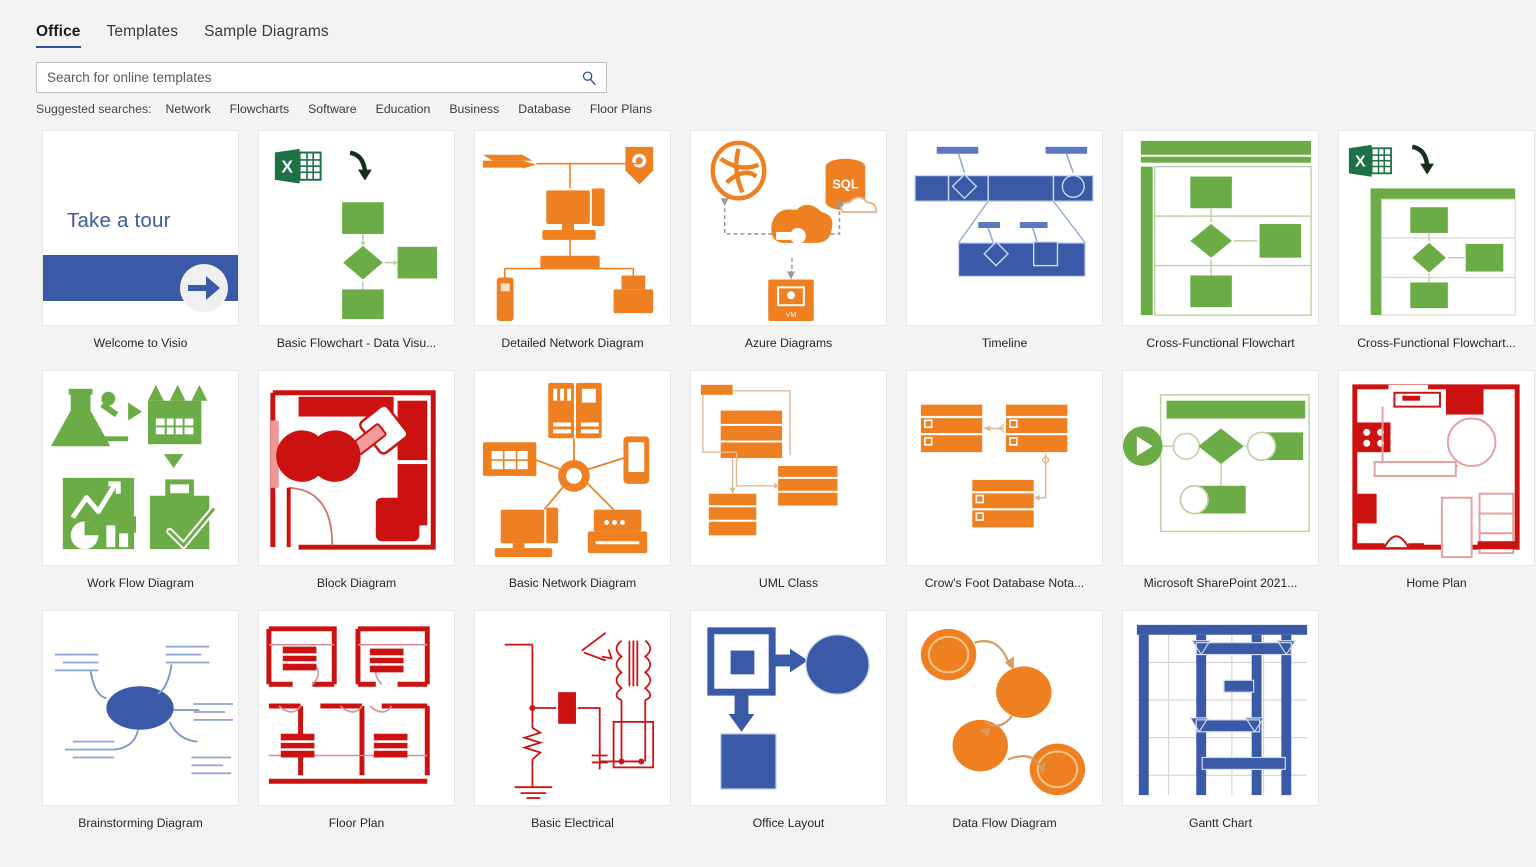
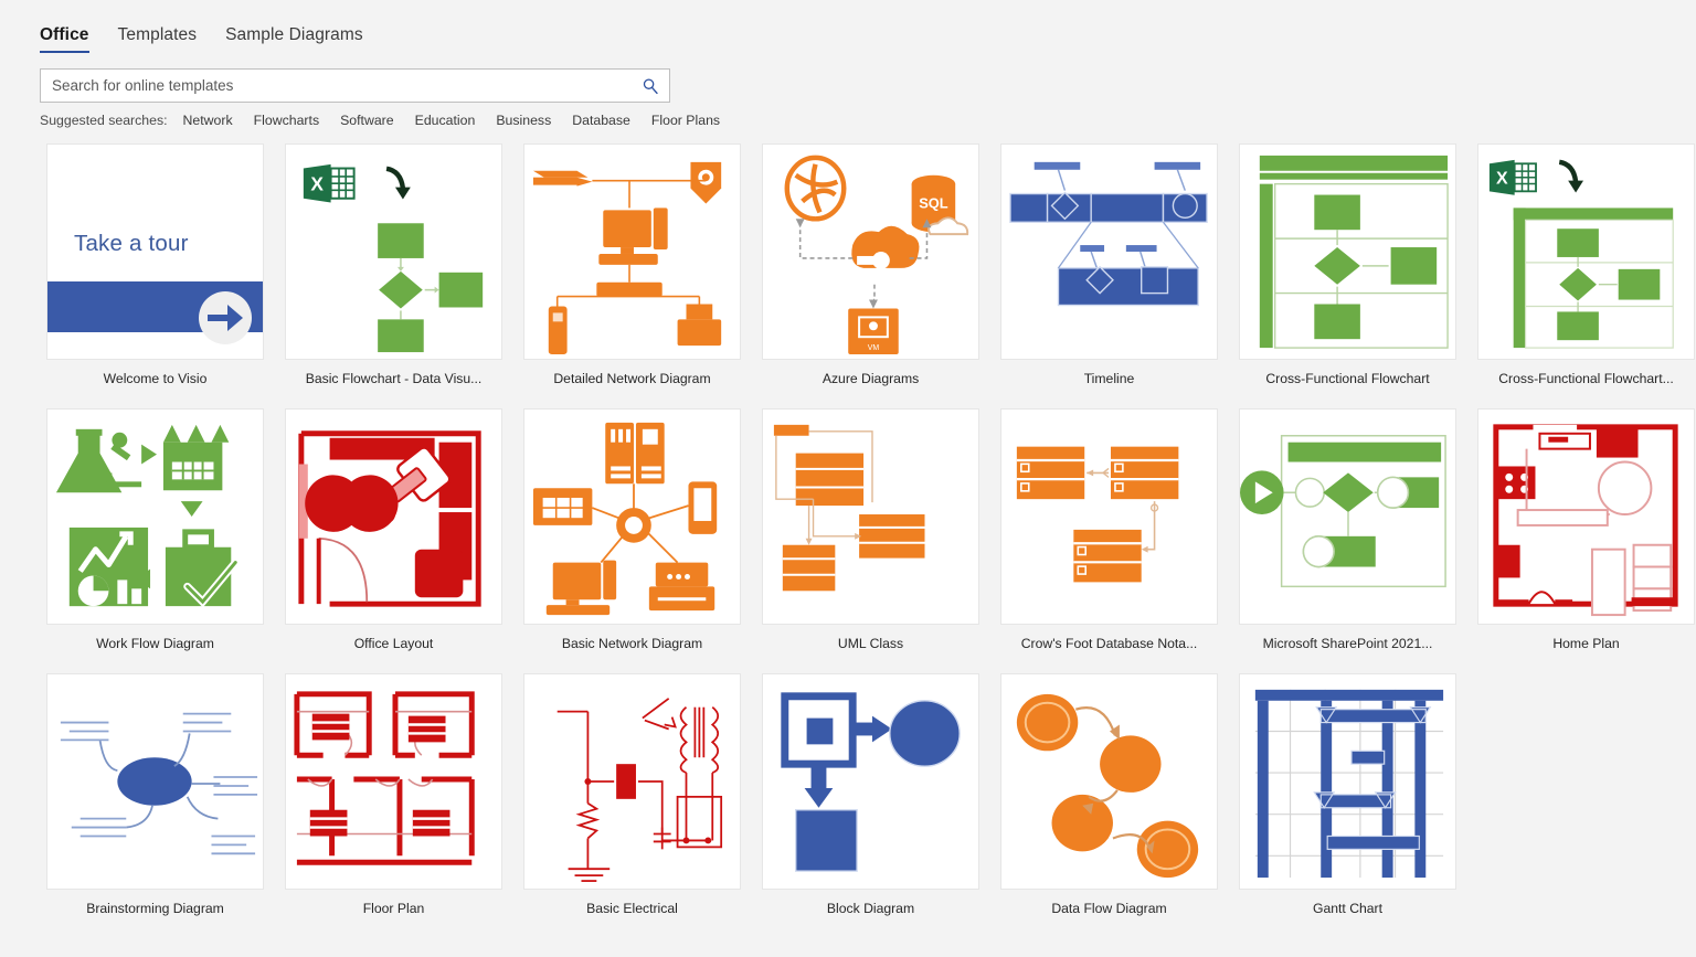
  Office
  Templates
  Sample Diagrams
  Search for online templates
  Suggested searches:
  Network
  Flowcharts
  Software
  Education
  Business
  Database
  Floor Plans
  Take a tour
  Welcome to Visio
  X
  Basic Flowchart - Data Visu...
  Detailed Network Diagram
  SQL
  Azure Diagrams
  Timeline
  Cross-Functional Flowchart
  X
  Cross-Functional Flowchart...
  Work Flow Diagram
- Block Diagram
+ Office Layout
  Basic Network Diagram
  UML Class
  Crow's Foot Database Nota...
  Microsoft SharePoint 2021...
  Home Plan
  Brainstorming Diagram
  Floor Plan
  Basic Electrical
- Office Layout
+ Block Diagram
  Data Flow Diagram
  Gantt Chart
